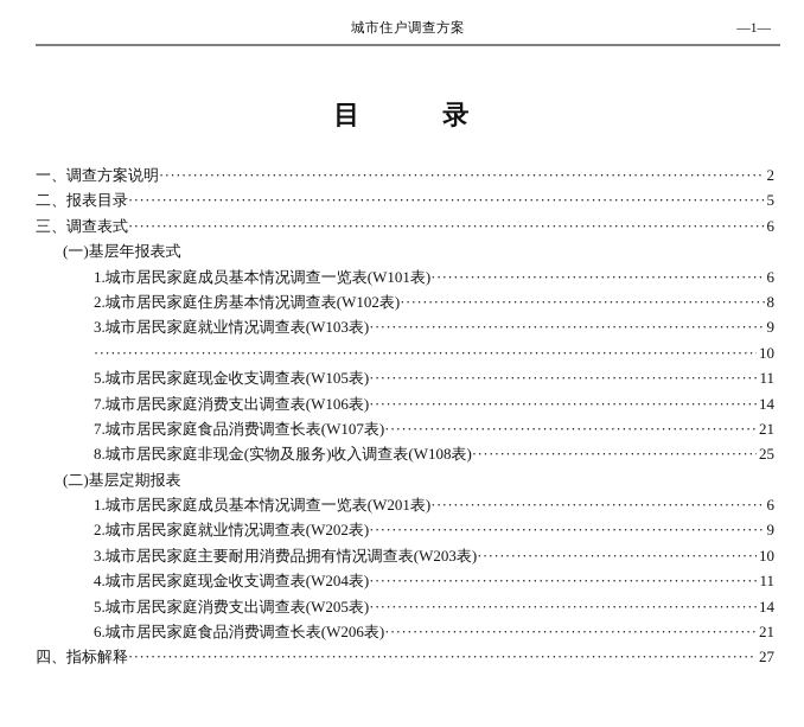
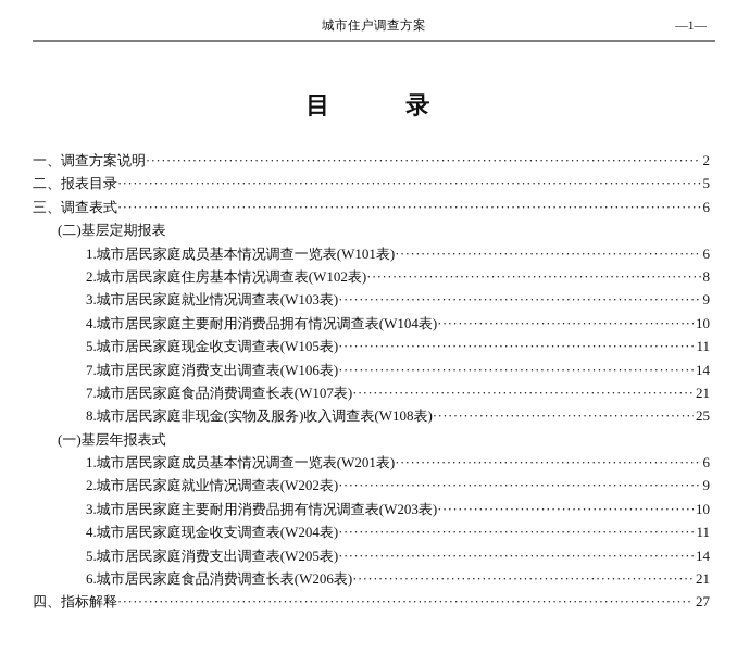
  城市住户调查方案
  —1—
  目 录
  一、调查方案说明
  2
  二、报表目录
  5
  三、调查表式
  6
- (一)基层年报表式
+ (二)基层定期报表
  1.城市居民家庭成员基本情况调查一览表(W101表)
  6
  2.城市居民家庭住房基本情况调查表(W102表)
  8
  3.城市居民家庭就业情况调查表(W103表)
  9
+ 4.城市居民家庭主要耐用消费品拥有情况调查表(W104表)
  10
  5.城市居民家庭现金收支调查表(W105表)
  11
  7.城市居民家庭消费支出调查表(W106表)
  14
  7.城市居民家庭食品消费调查长表(W107表)
  21
  8.城市居民家庭非现金(实物及服务)收入调查表(W108表)
  25
- (二)基层定期报表
+ (一)基层年报表式
  1.城市居民家庭成员基本情况调查一览表(W201表)
  6
  2.城市居民家庭就业情况调查表(W202表)
  9
  3.城市居民家庭主要耐用消费品拥有情况调查表(W203表)
  10
  4.城市居民家庭现金收支调查表(W204表)
  11
  5.城市居民家庭消费支出调查表(W205表)
  14
  6.城市居民家庭食品消费调查长表(W206表)
  21
  四、指标解释
  27
